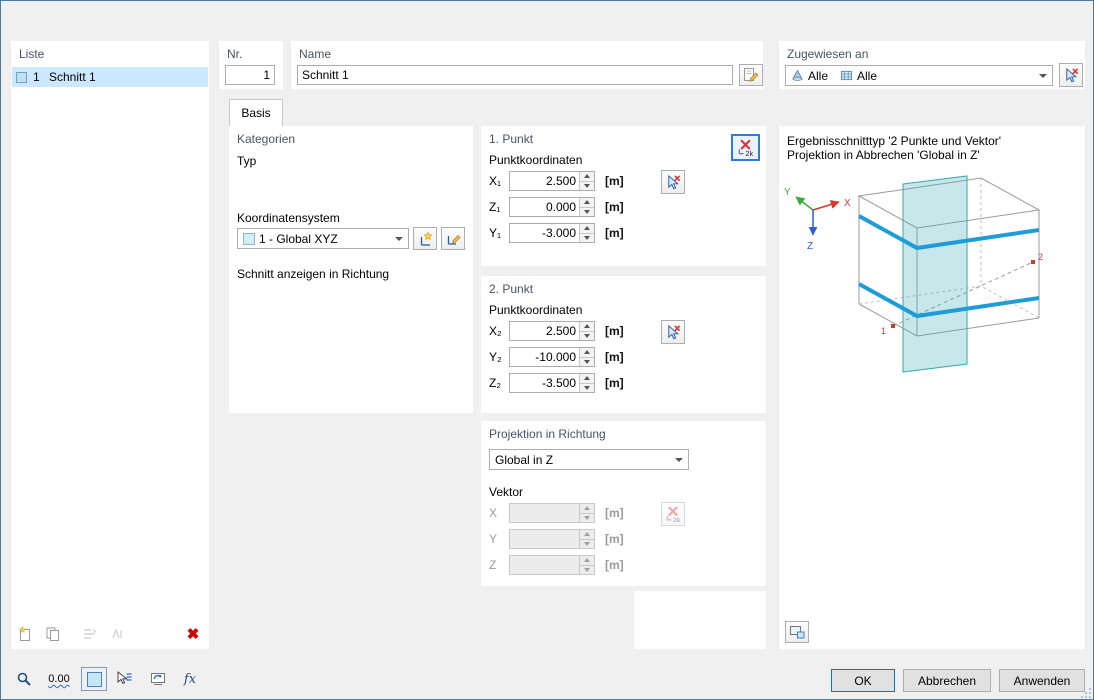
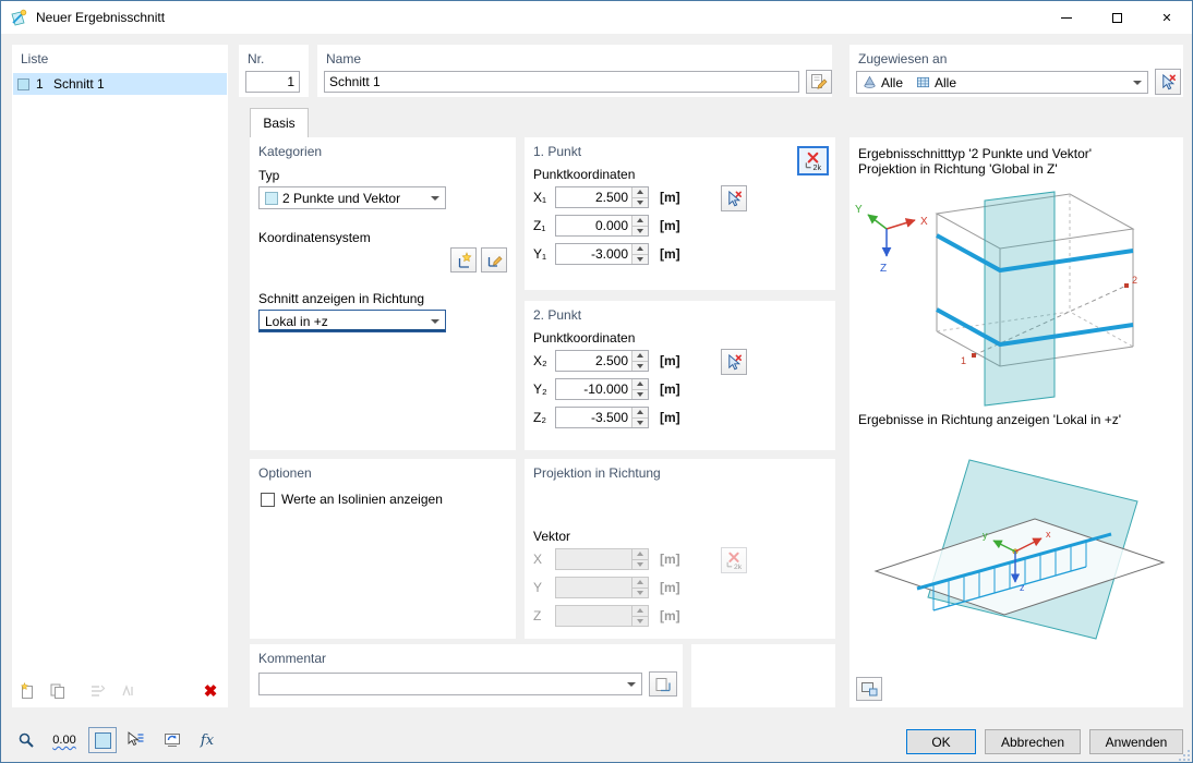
+ Neuer Ergebnisschnitt
+ ✕
  Liste
  1
  Schnitt 1
  ✖
  Nr.
  1
  Name
  Schnitt 1
  Zugewiesen an
  Alle
  Alle
  Basis
  Kategorien
  Typ
+ 2 Punkte und Vektor
  Koordinatensystem
- 1 - Global XYZ
  Schnitt anzeigen in Richtung
+ Lokal in +z
  1. Punkt
  Punktkoordinaten
  X₁
  2.500
  [m]
  Z₁
  0.000
  [m]
  Y₁
  -3.000
  [m]
  2. Punkt
  Punktkoordinaten
  X₂
  2.500
  [m]
  Y₂
  -10.000
  [m]
  Z₂
  -3.500
  [m]
+ Optionen
+ Werte an Isolinien anzeigen
  Projektion in Richtung
- Global in Z
  Vektor
  X
  [m]
  Y
  [m]
  Z
  [m]
+ Kommentar
  Ergebnisschnitttyp '2 Punkte und Vektor'
- Projektion in Abbrechen 'Global in Z'
+ Projektion in Richtung 'Global in Z'
  X
  Y
  Z
  1
  2
+ Ergebnisse in Richtung anzeigen 'Lokal in +z'
+ x
+ y
+ z
  0.00
  fx
  OK
  Abbrechen
  Anwenden
